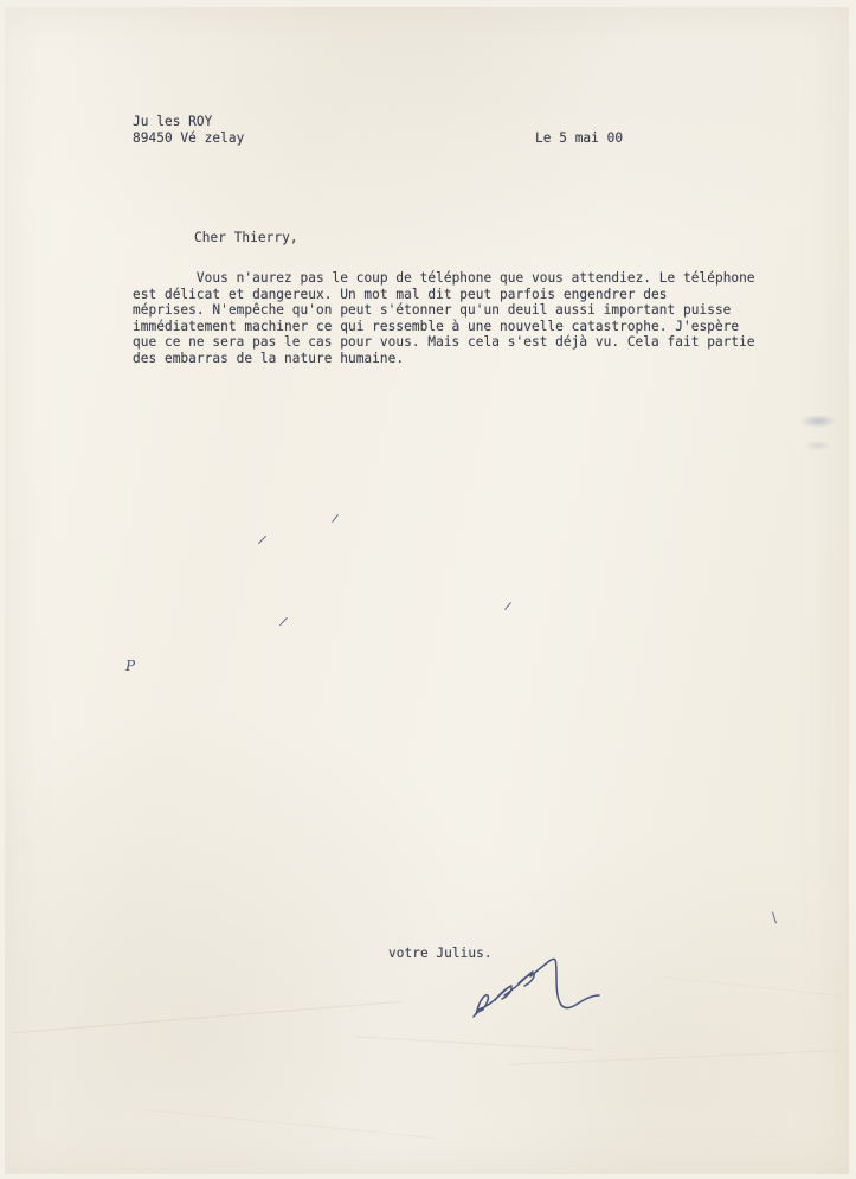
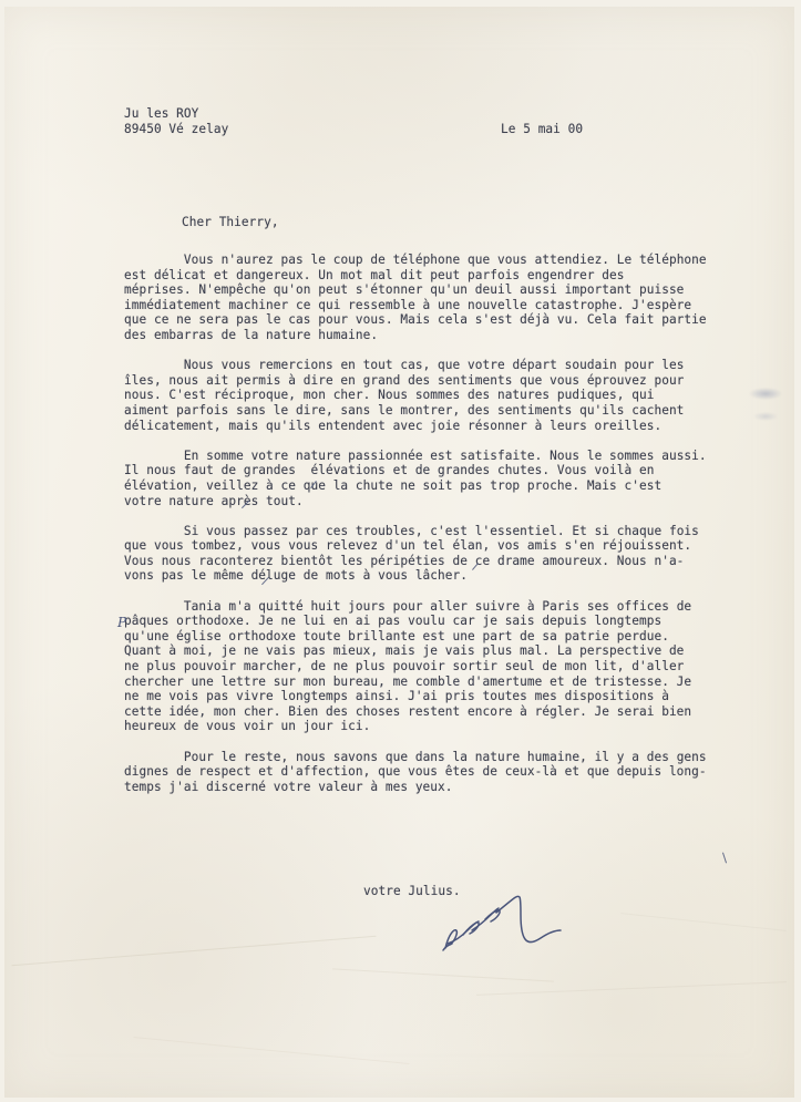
  Ju les ROY 89450 Vé zelay
  Le 5 mai 00
  Cher Thierry,
  Vous n'aurez pas le coup de téléphone que vous attendiez. Le téléphone
  est délicat et dangereux. Un mot mal dit peut parfois engendrer des
  méprises. N'empêche qu'on peut s'étonner qu'un deuil aussi important puisse
  immédiatement machiner ce qui ressemble à une nouvelle catastrophe. J'espère
  que ce ne sera pas le cas pour vous. Mais cela s'est déjà vu. Cela fait partie
  des embarras de la nature humaine.
+ Nous vous remercions en tout cas, que votre départ soudain pour les
+ îles, nous ait permis à dire en grand des sentiments que vous éprouvez pour
+ nous. C'est réciproque, mon cher. Nous sommes des natures pudiques, qui
+ aiment parfois sans le dire, sans le montrer, des sentiments qu'ils cachent
+ délicatement, mais qu'ils entendent avec joie résonner à leurs oreilles.
+ En somme votre nature passionnée est satisfaite. Nous le sommes aussi.
+ Il nous faut de grandes élévations et de grandes chutes. Vous voilà en
+ élévation, veillez à ce que la chute ne soit pas trop proche. Mais c'est
+ votre nature après tout.
+ Si vous passez par ces troubles, c'est l'essentiel. Et si chaque fois
+ que vous tombez, vous vous relevez d'un tel élan, vos amis s'en réjouissent.
+ Vous nous raconterez bientôt les péripéties de ce drame amoureux. Nous n'a-
+ vons pas le même déluge de mots à vous lâcher.
+ Tania m'a quitté huit jours pour aller suivre à Paris ses offices de
+ pâques orthodoxe. Je ne lui en ai pas voulu car je sais depuis longtemps
+ qu'une église orthodoxe toute brillante est une part de sa patrie perdue.
+ Quant à moi, je ne vais pas mieux, mais je vais plus mal. La perspective de
+ ne plus pouvoir marcher, de ne plus pouvoir sortir seul de mon lit, d'aller
+ chercher une lettre sur mon bureau, me comble d'amertume et de tristesse. Je
+ ne me vois pas vivre longtemps ainsi. J'ai pris toutes mes dispositions à
+ cette idée, mon cher. Bien des choses restent encore à régler. Je serai bien
+ heureux de vous voir un jour ici.
+ Pour le reste, nous savons que dans la nature humaine, il y a des gens
+ dignes de respect et d'affection, que vous êtes de ceux-là et que depuis long-
+ temps j'ai discerné votre valeur à mes yeux.
  P
  votre Julius.
